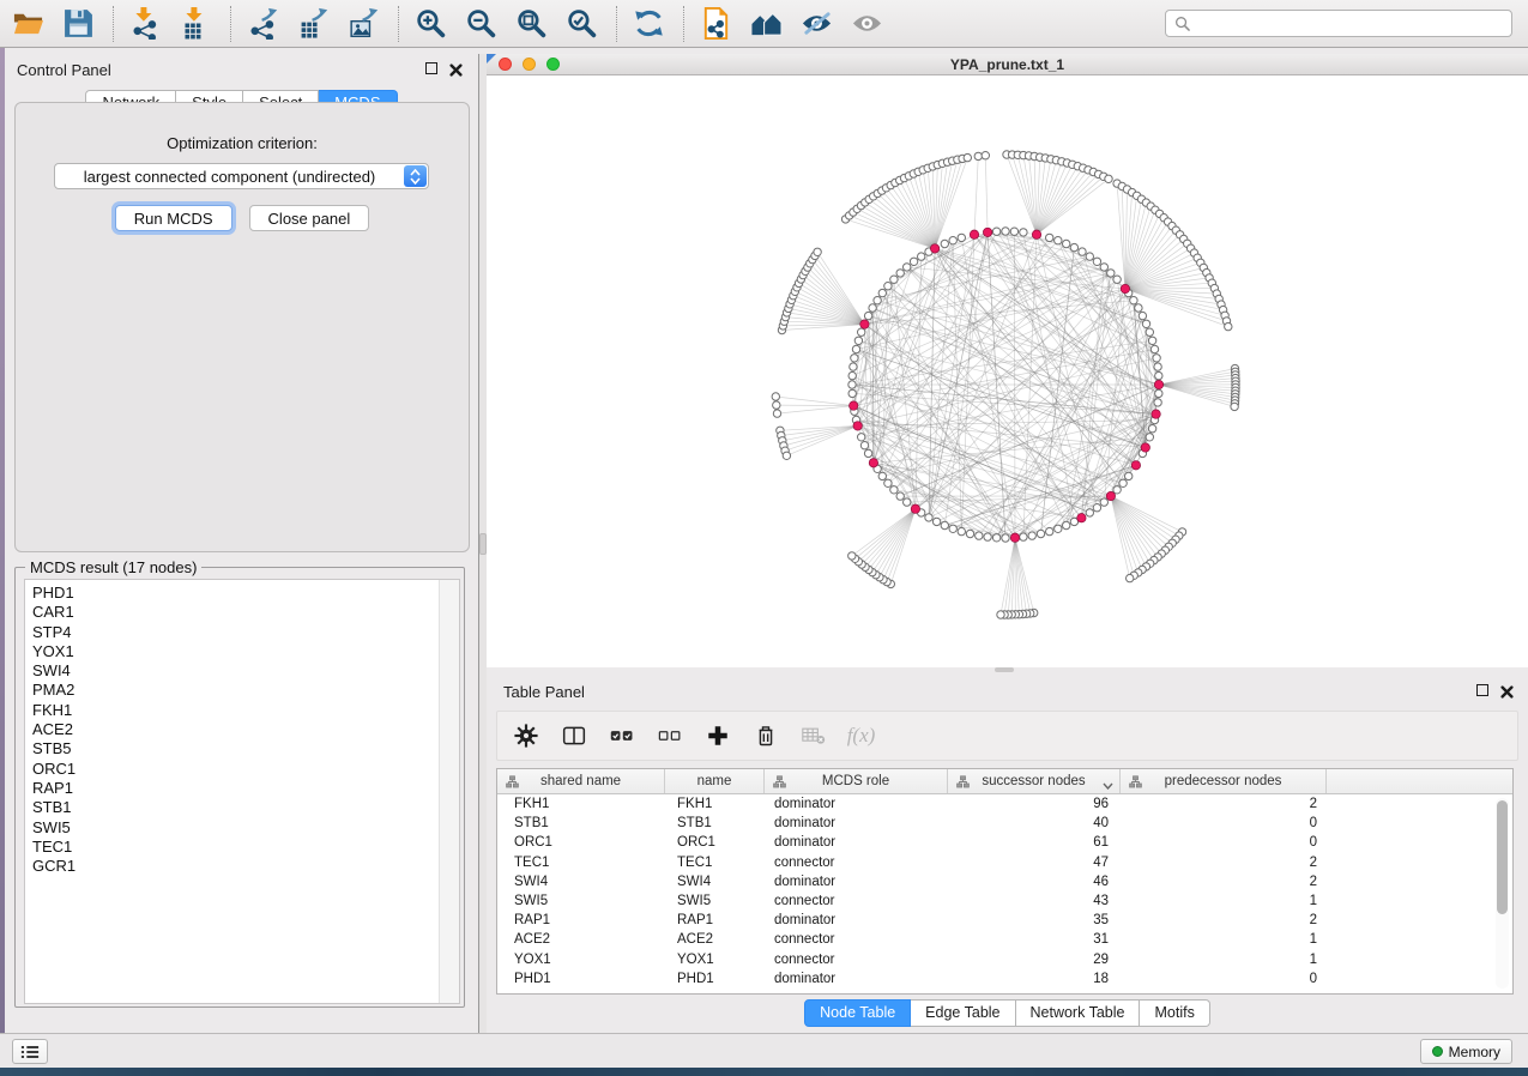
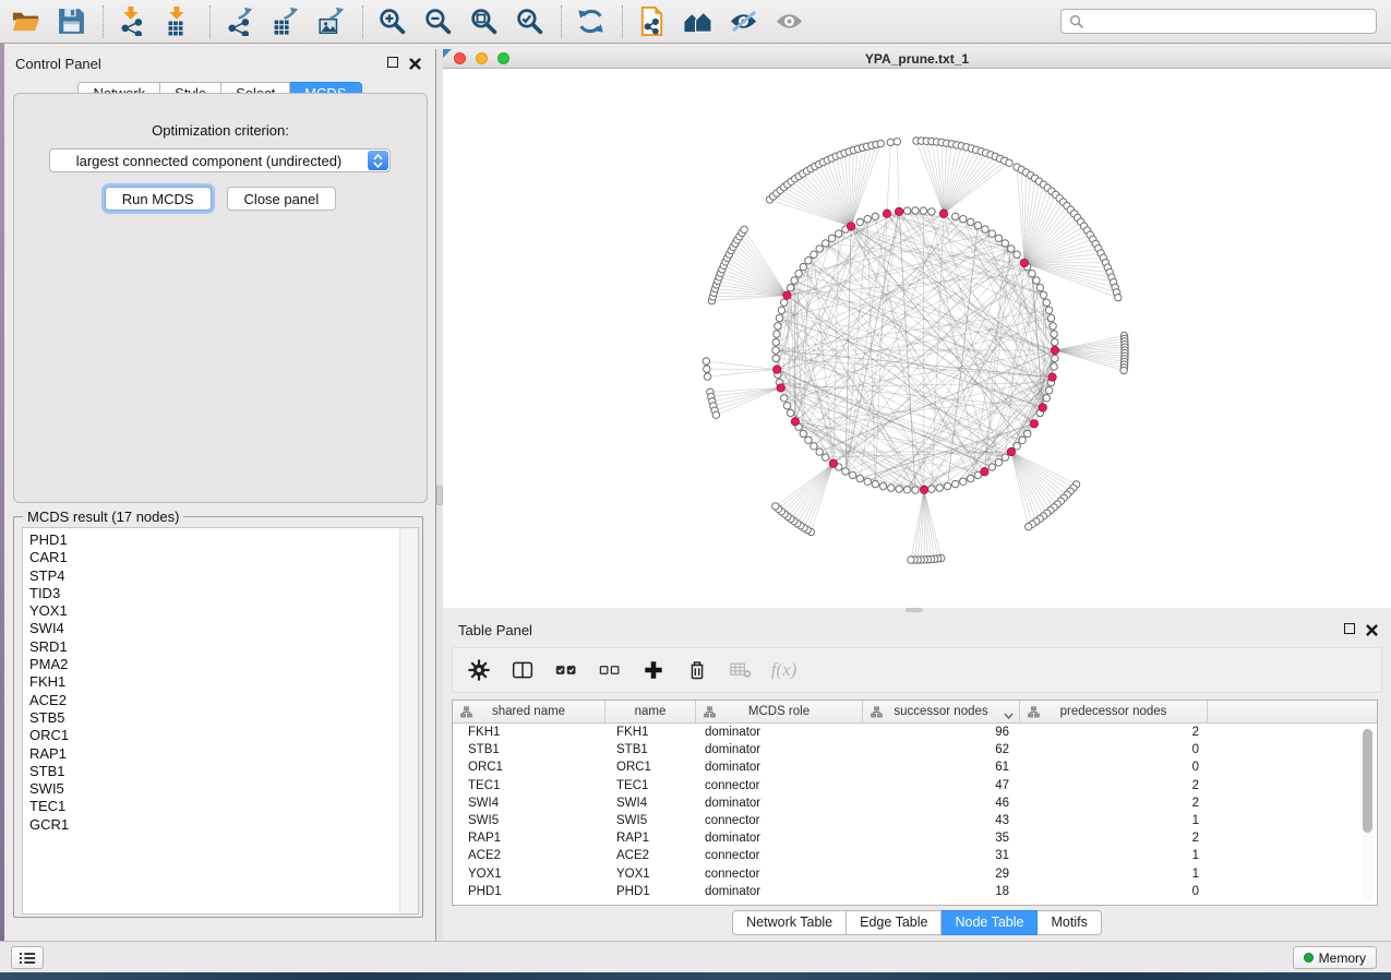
  Control Panel
  Optimization criterion:
  largest connected component (undirected)
  Run MCDS
  Close panel
  MCDS result (17 nodes)
  PHD1
  CAR1
  STP4
+ TID3
  YOX1
  SWI4
+ SRD1
  PMA2
  FKH1
  ACE2
  STB5
  ORC1
  RAP1
  STB1
  SWI5
  TEC1
  GCR1
  YPA_prune.txt_1
  Table Panel
  f(x)
  shared name
  name
  MCDS role
  successor nodes
  predecessor nodes
  FKH1
  FKH1
  dominator
  96
  2
  STB1
  STB1
  dominator
- 40
+ 62
  0
  ORC1
  ORC1
  dominator
  61
  0
  TEC1
  TEC1
  connector
  47
  2
  SWI4
  SWI4
  dominator
  46
  2
  SWI5
  SWI5
  connector
  43
  1
  RAP1
  RAP1
  dominator
  35
  2
  ACE2
  ACE2
  connector
  31
  1
  YOX1
  YOX1
  connector
  29
  1
  PHD1
  PHD1
  dominator
  18
  0
- Node Table
+ Network Table
  Edge Table
- Network Table
+ Node Table
  Motifs
  Memory
